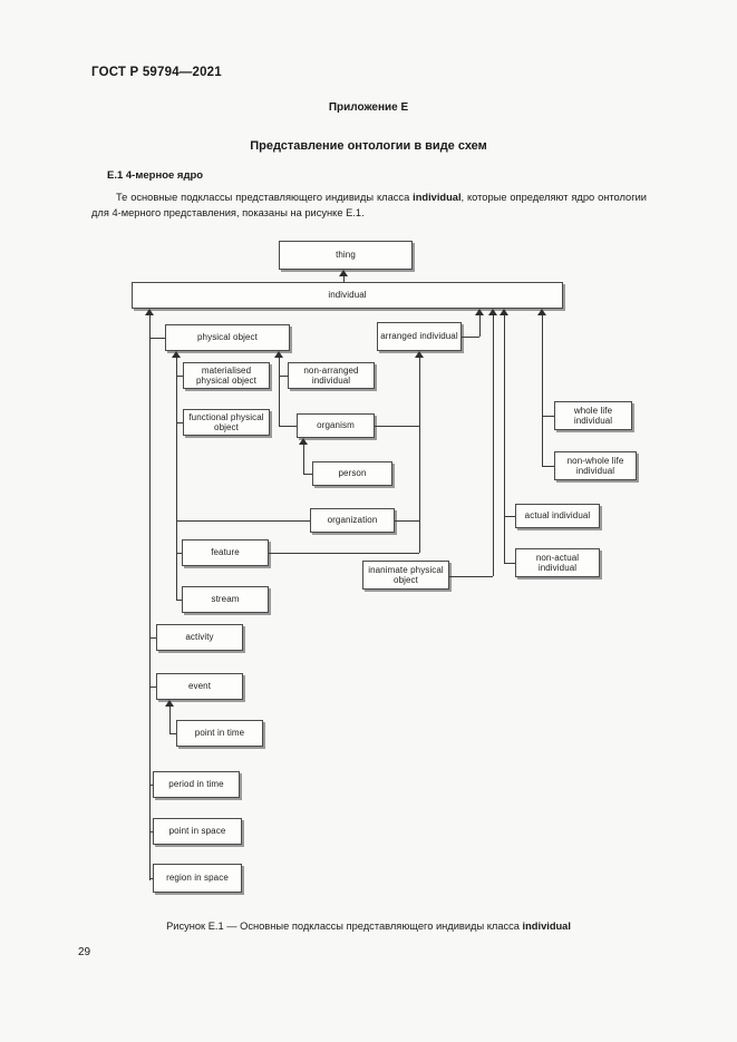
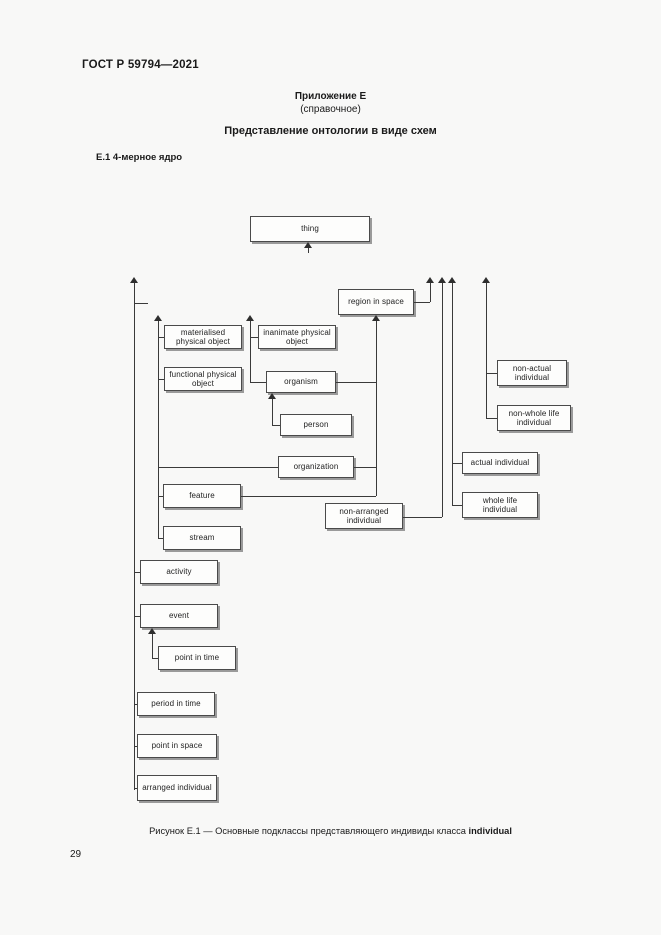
  ГОСТ Р 59794—2021
  Приложение Е
+ (справочное)
  Представление онтологии в виде схем
  Е.1 4-мерное ядро
- Те основные подклассы представляющего индивиды класса individual, которые определяют ядро онтологии для 4-мерного представления, показаны на рисунке Е.1.
  thing
- individual
- physical object
- arranged individual
+ region in space
  materialised physical object
- non-arranged individual
+ inanimate physical object
  functional physical object
  organism
  person
  organization
  feature
- inanimate physical object
+ non-arranged individual
  stream
- whole life individual
+ non-actual individual
  non-whole life individual
  actual individual
- non-actual individual
+ whole life individual
  activity
  event
  point in time
  period in time
  point in space
- region in space
+ arranged individual
  Рисунок Е.1 — Основные подклассы представляющего индивиды класса individual
  29
